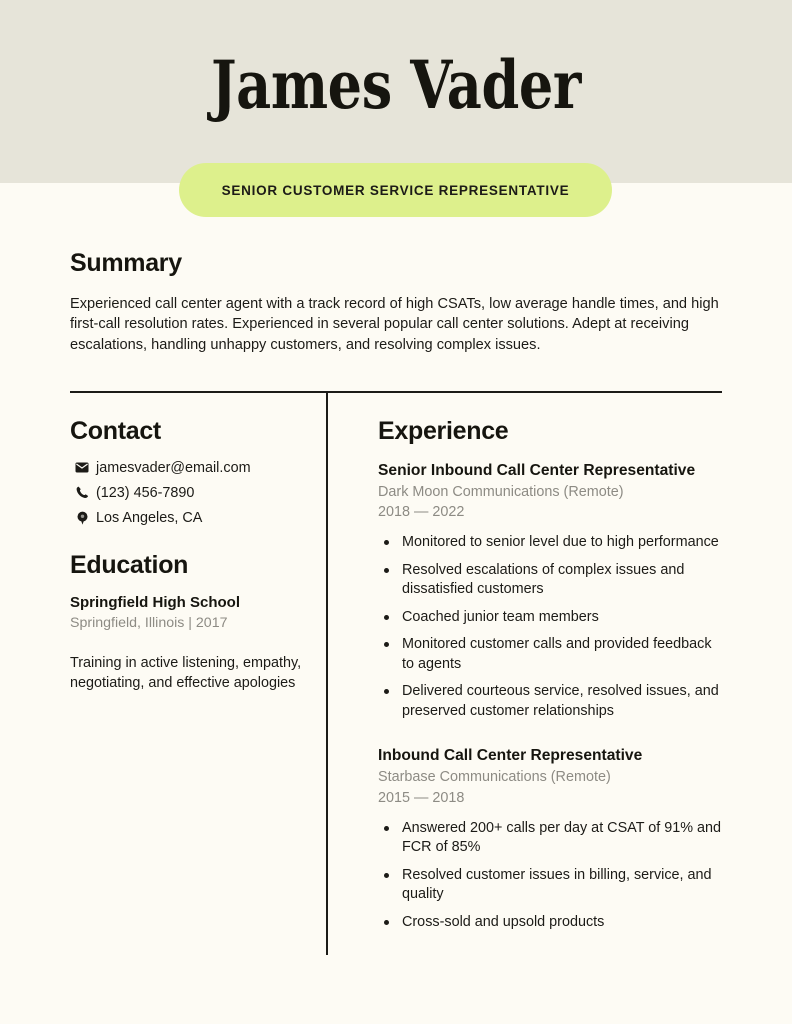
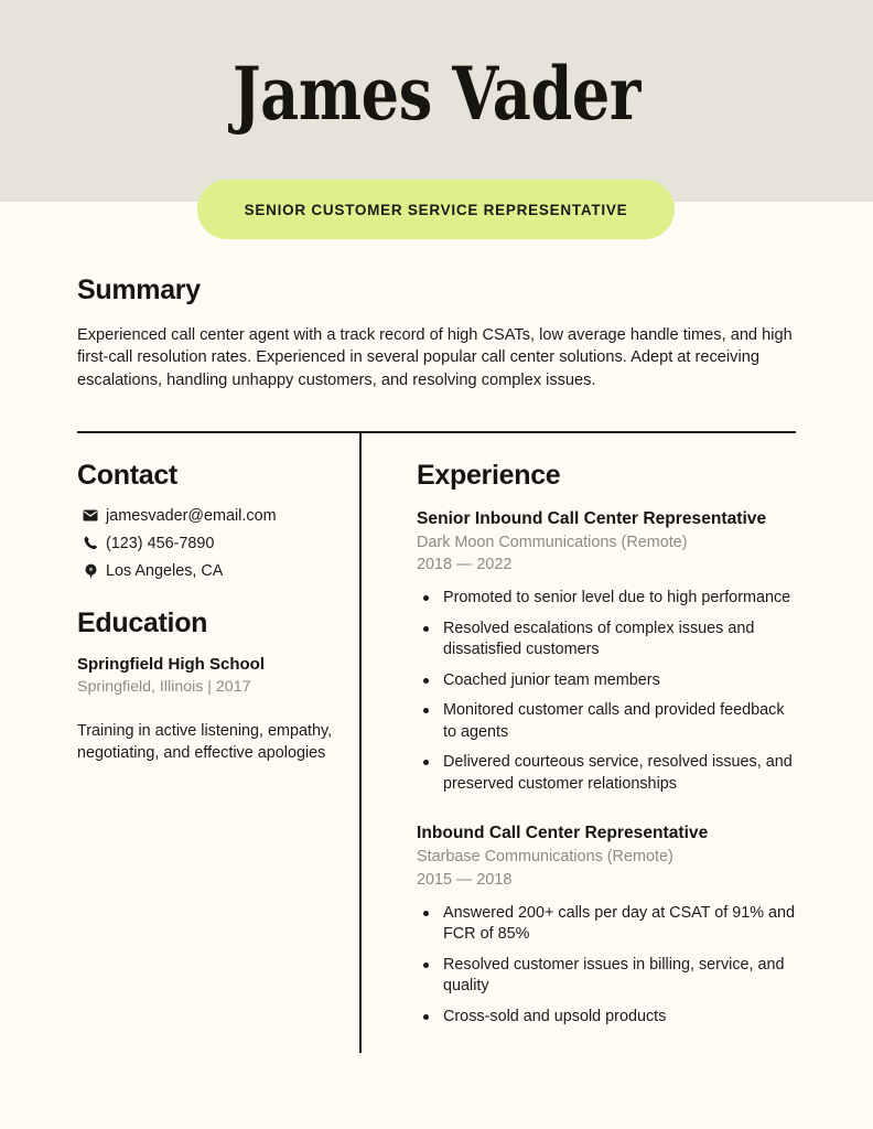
  James Vader
  SENIOR CUSTOMER SERVICE REPRESENTATIVE
  Summary
  Experienced call center agent with a track record of high CSATs, low average handle times, and high first-call resolution rates. Experienced in several popular call center solutions. Adept at receiving escalations, handling unhappy customers, and resolving complex issues.
  Contact
  jamesvader@email.com
  (123) 456-7890
  Los Angeles, CA
  Education
  Springfield High School
  Springfield, Illinois | 2017
  Training in active listening, empathy, negotiating, and effective apologies
  Experience
  Senior Inbound Call Center Representative
  Dark Moon Communications (Remote)
  2018 — 2022
- Monitored to senior level due to high performance
+ Promoted to senior level due to high performance
  Resolved escalations of complex issues and dissatisfied customers
  Coached junior team members
  Monitored customer calls and provided feedback to agents
  Delivered courteous service, resolved issues, and preserved customer relationships
  Inbound Call Center Representative
  Starbase Communications (Remote)
  2015 — 2018
  Answered 200+ calls per day at CSAT of 91% and FCR of 85%
  Resolved customer issues in billing, service, and quality
  Cross-sold and upsold products
